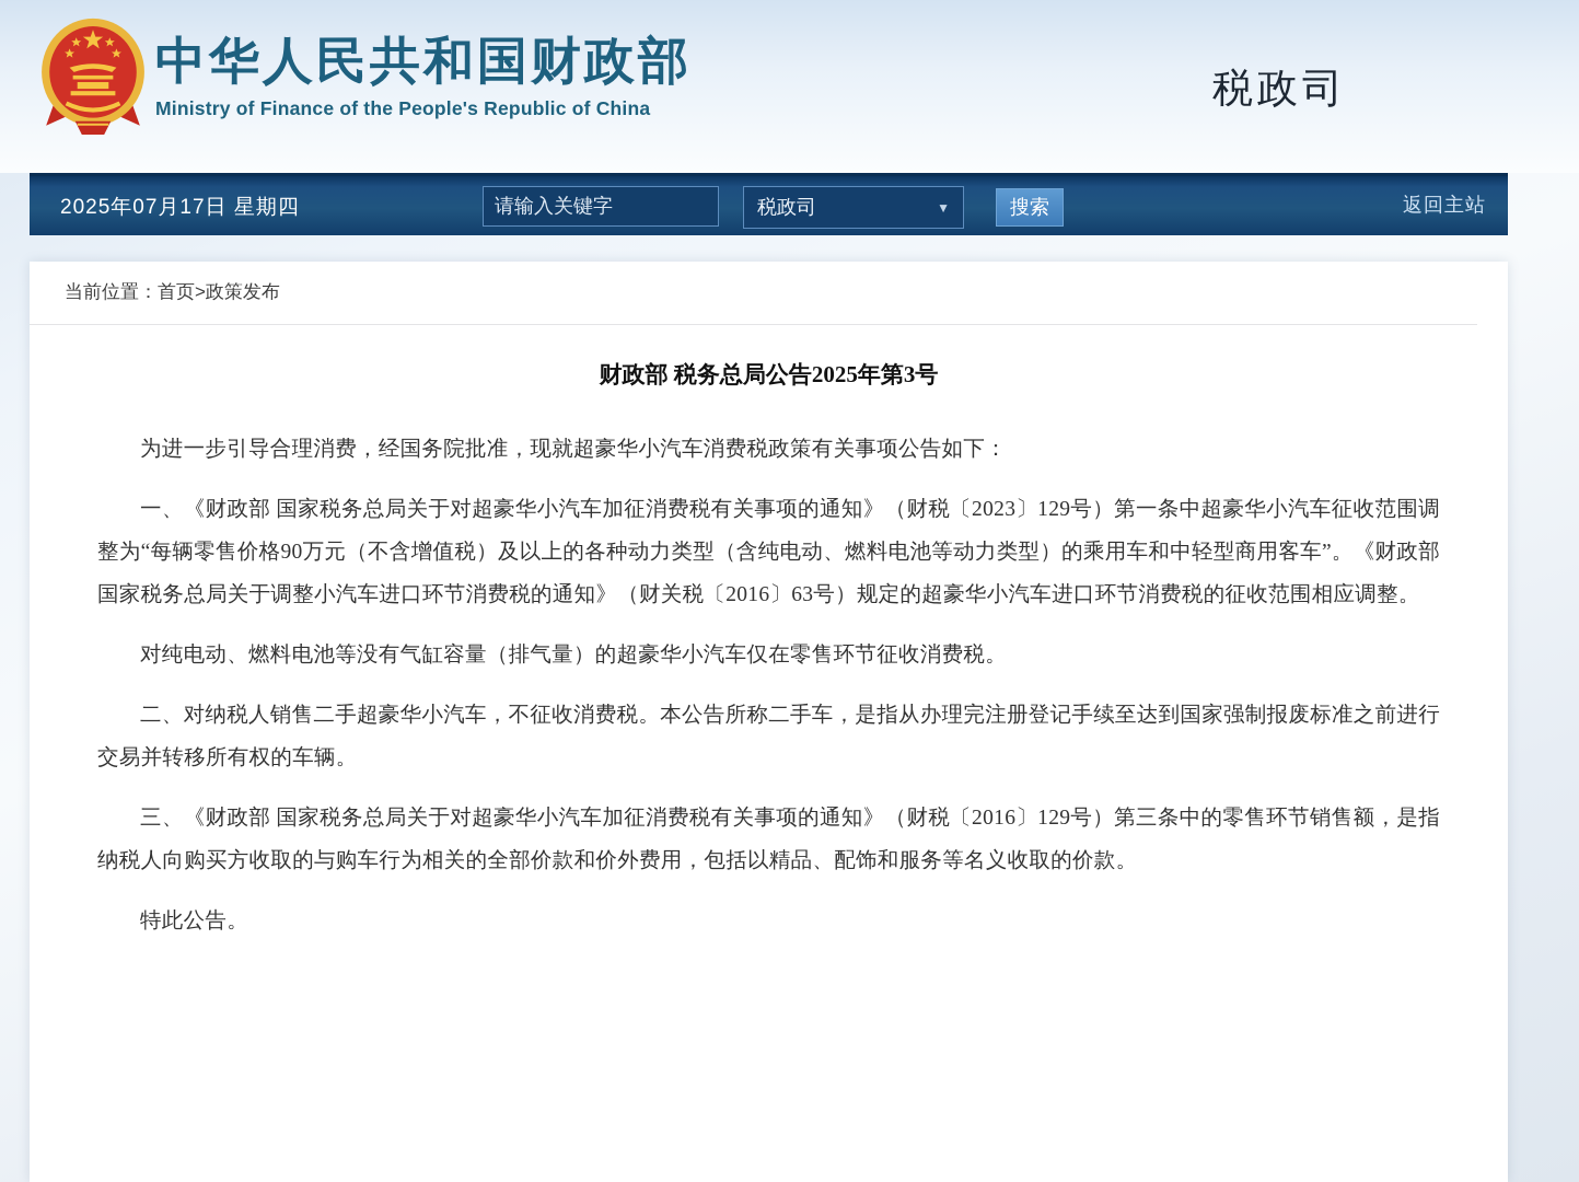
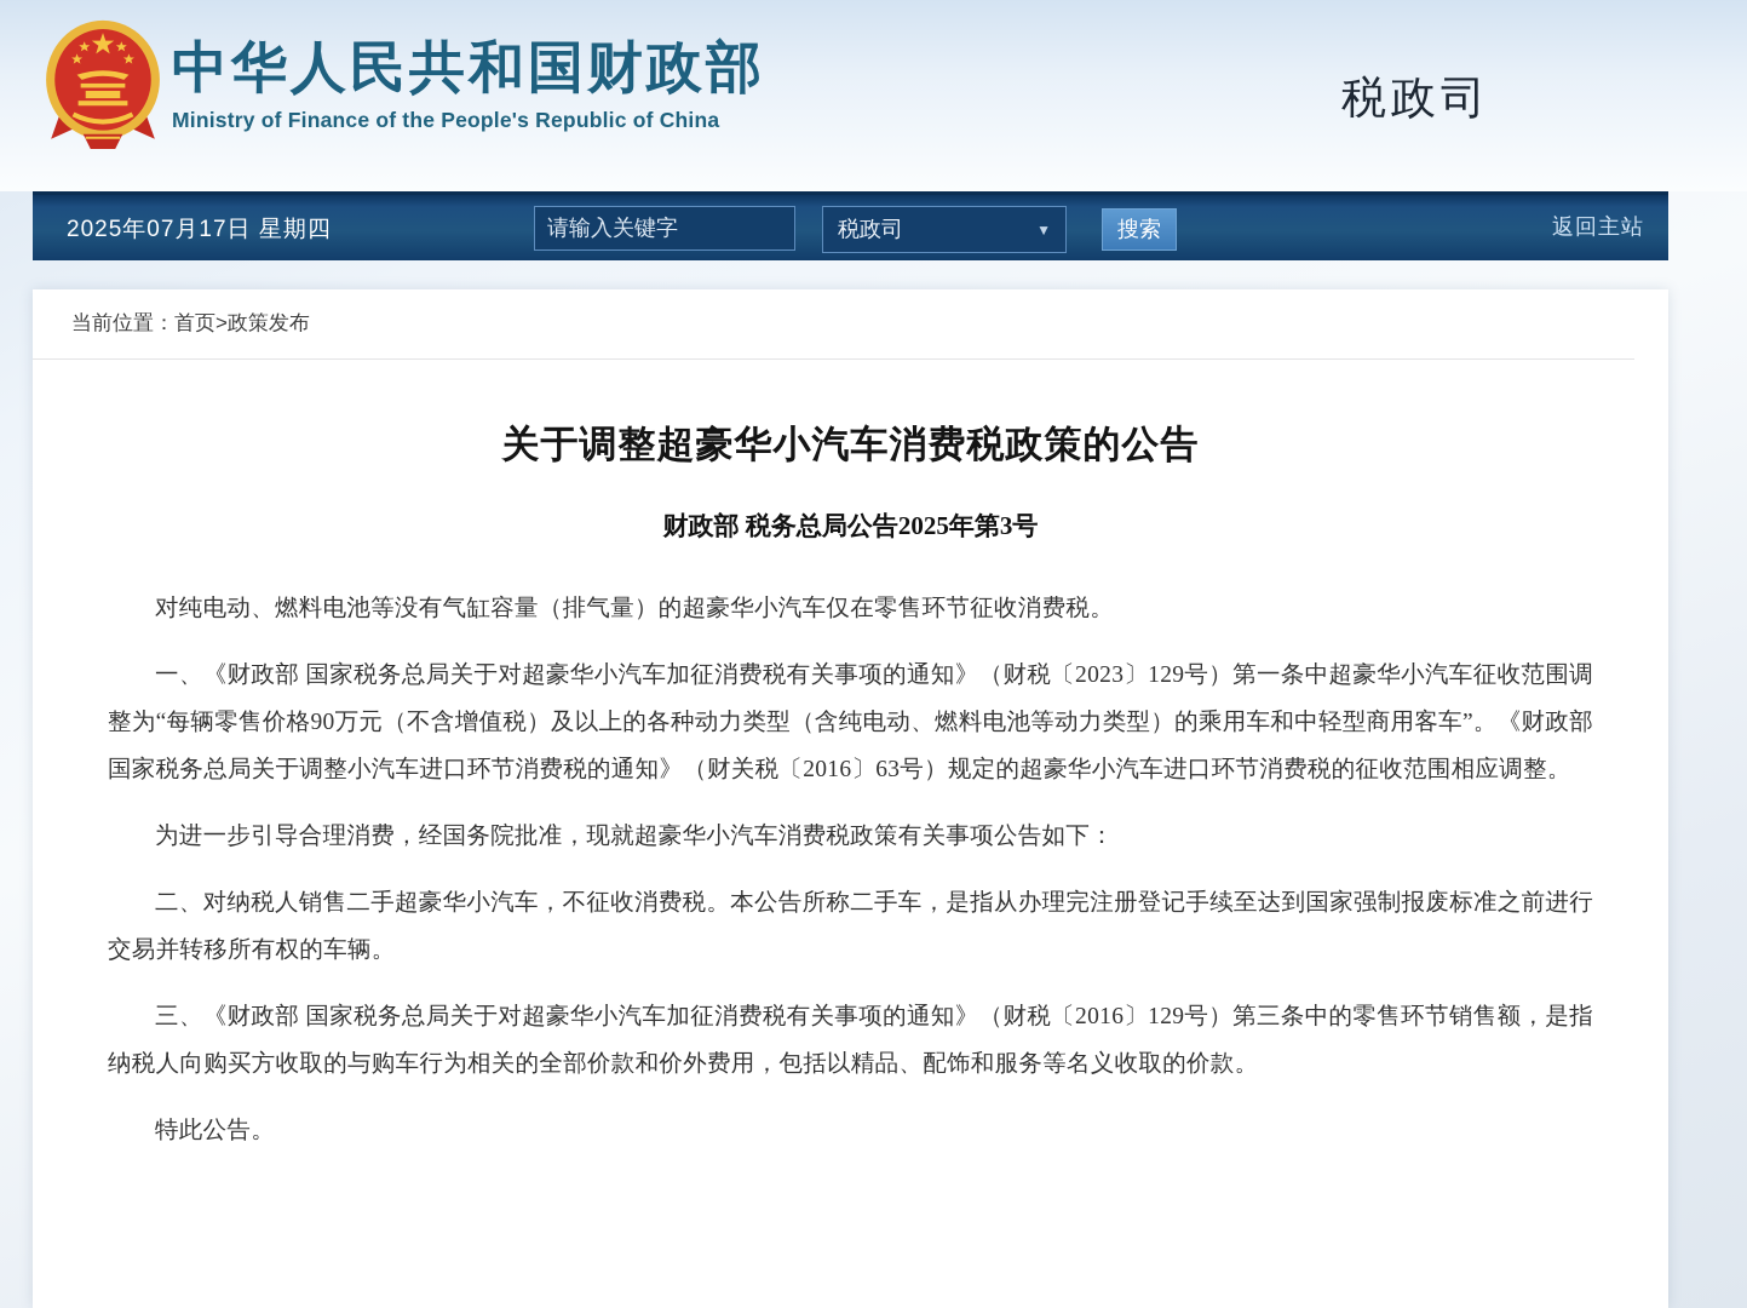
  中华人民共和国财政部
  Ministry of Finance of the People's Republic of China
  税政司
  2025年07月17日 星期四
  请输入关键字
  税政司
  ▼
  搜索
  返回主站
  当前位置：
  首页>政策发布
+ 关于调整超豪华小汽车消费税政策的公告
  财政部 税务总局公告2025年第3号
- 为进一步引导合理消费，经国务院批准，现就超豪华小汽车消费税政策有关事项公告如下：
+ 对纯电动、燃料电池等没有气缸容量（排气量）的超豪华小汽车仅在零售环节征收消费税。
  一、《财政部 国家税务总局关于对超豪华小汽车加征消费税有关事项的通知》（财税〔2023〕129号）第一条中超豪华小汽车征收范围调整为“每辆零售价格90万元（不含增值税）及以上的各种动力类型（含纯电动、燃料电池等动力类型）的乘用车和中轻型商用客车”。《财政部 国家税务总局关于调整小汽车进口环节消费税的通知》（财关税〔2016〕63号）规定的超豪华小汽车进口环节消费税的征收范围相应调整。
- 对纯电动、燃料电池等没有气缸容量（排气量）的超豪华小汽车仅在零售环节征收消费税。
+ 为进一步引导合理消费，经国务院批准，现就超豪华小汽车消费税政策有关事项公告如下：
  二、对纳税人销售二手超豪华小汽车，不征收消费税。本公告所称二手车，是指从办理完注册登记手续至达到国家强制报废标准之前进行交易并转移所有权的车辆。
  三、《财政部 国家税务总局关于对超豪华小汽车加征消费税有关事项的通知》（财税〔2016〕129号）第三条中的零售环节销售额，是指纳税人向购买方收取的与购车行为相关的全部价款和价外费用，包括以精品、配饰和服务等名义收取的价款。
  特此公告。
